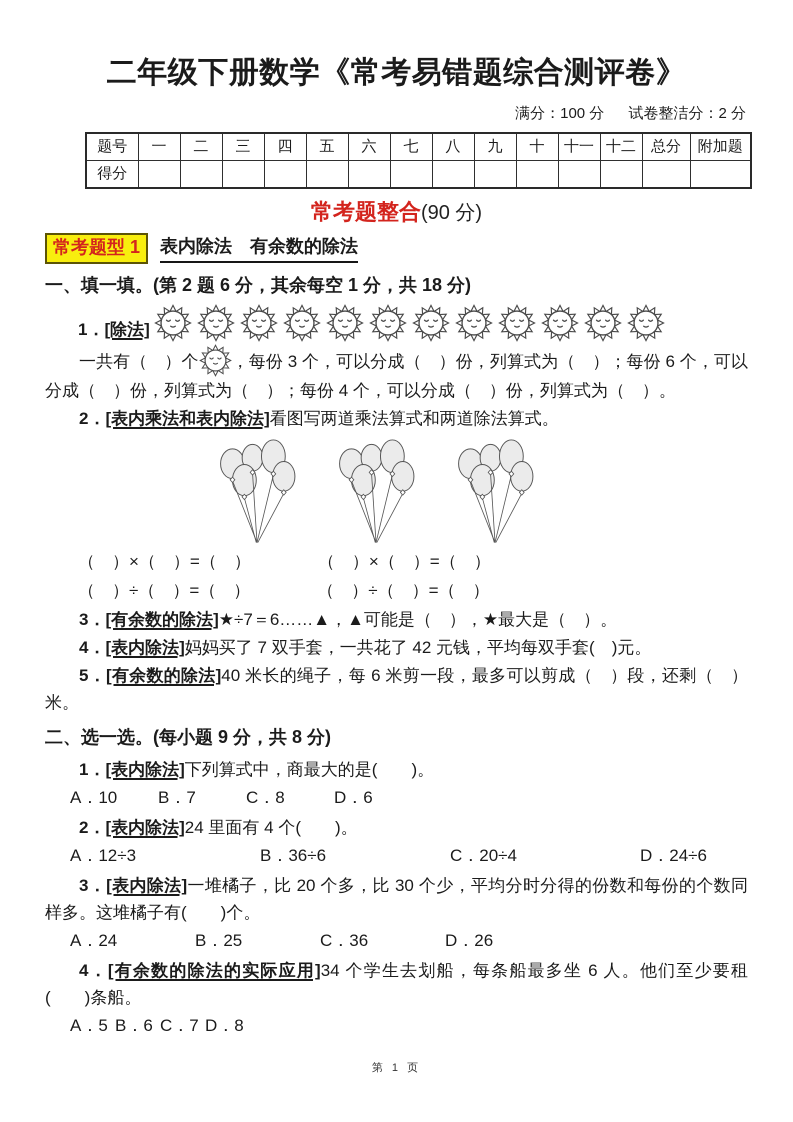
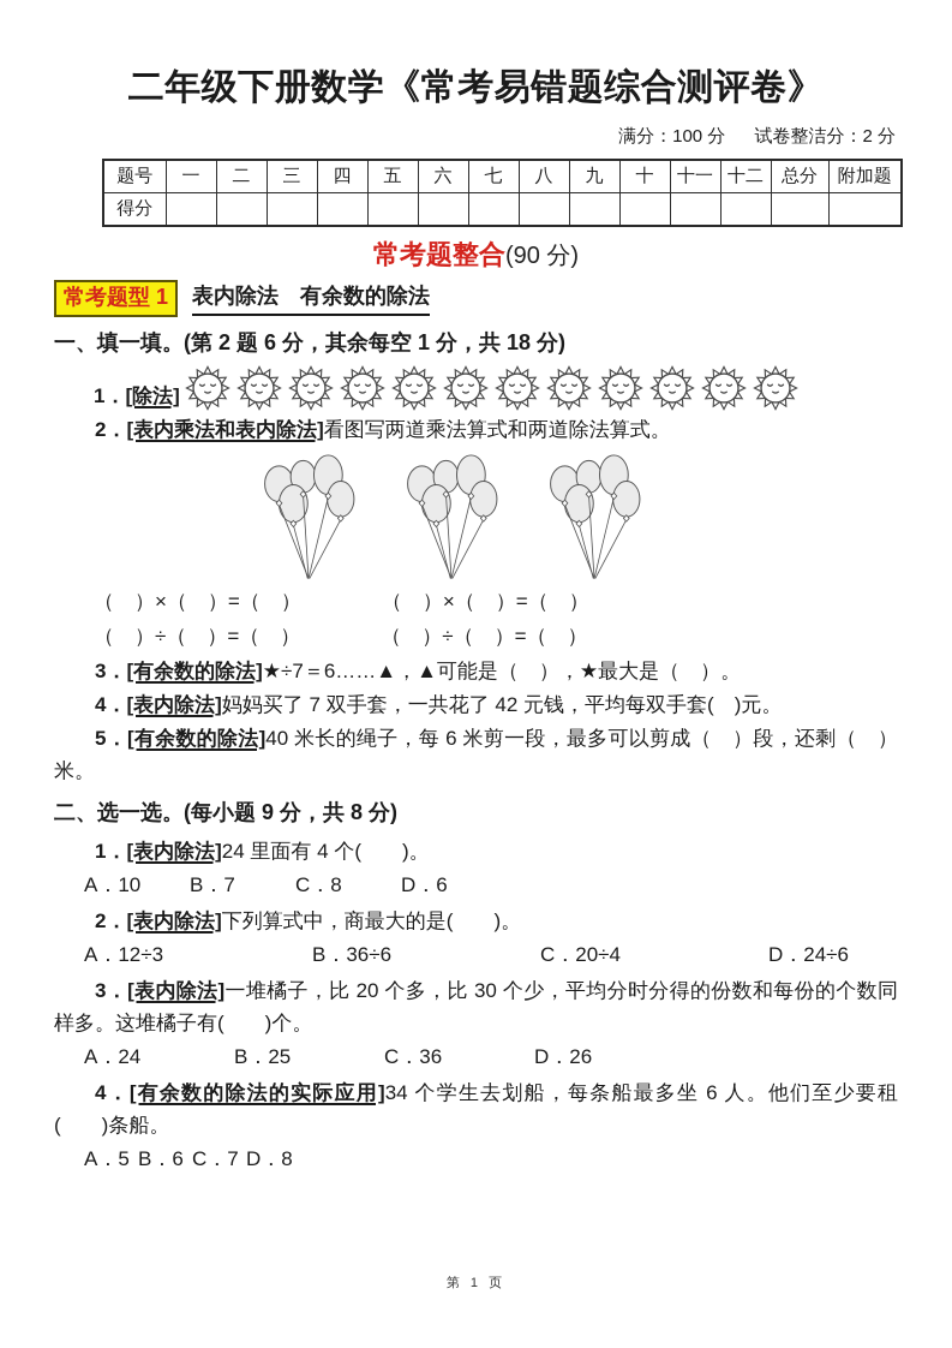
  二年级下册数学《常考易错题综合测评卷》
  满分：100 分 试卷整洁分：2 分
  题号	一	二	三	四	五	六	七	八	九	十	十一	十二	总分	附加题
  得分
  常考题整合(90 分)
  常考题型 1
  表内除法 有余数的除法
  一、填一填。(第 2 题 6 分，其余每空 1 分，共 18 分)
  1．[除法]
- 一共有（ ）个 ，每份 3 个，可以分成（ ）份，列算式为（ ）；每份 6 个，可以分成（ ）份，列算式为（ ）；每份 4 个，可以分成（ ）份，列算式为（ ）。
  2．[表内乘法和表内除法]看图写两道乘法算式和两道除法算式。
  （ ）×（ ）=（ ）
  （ ）×（ ）=（ ）
  （ ）÷（ ）=（ ）
  （ ）÷（ ）=（ ）
  3．[有余数的除法]★÷7＝6……▲，▲可能是（ ），★最大是（ ）。
  4．[表内除法]妈妈买了 7 双手套，一共花了 42 元钱，平均每双手套( )元。
  5．[有余数的除法]40 米长的绳子，每 6 米剪一段，最多可以剪成（ ）段，还剩（ ）米。
  二、选一选。(每小题 9 分，共 8 分)
- 1．[表内除法]下列算式中，商最大的是( )。
+ 1．[表内除法]24 里面有 4 个( )。
  A．10
  B．7
  C．8
  D．6
- 2．[表内除法]24 里面有 4 个( )。
+ 2．[表内除法]下列算式中，商最大的是( )。
  A．12÷3
  B．36÷6
  C．20÷4
  D．24÷6
  3．[表内除法]一堆橘子，比 20 个多，比 30 个少，平均分时分得的份数和每份的个数同样多。这堆橘子有( )个。
  A．24
  B．25
  C．36
  D．26
  4．[有余数的除法的实际应用]34 个学生去划船，每条船最多坐 6 人。他们至少要租( )条船。
  A．5
  B．6
  C．7
  D．8
  第 1 页
